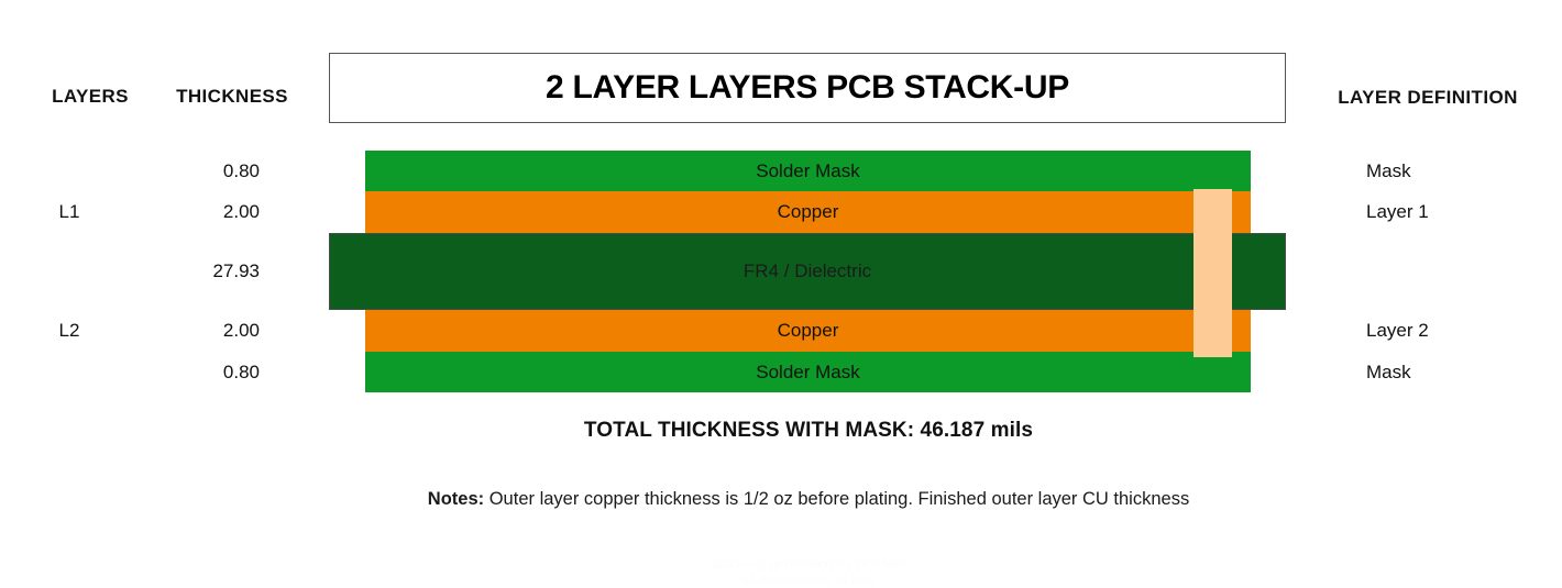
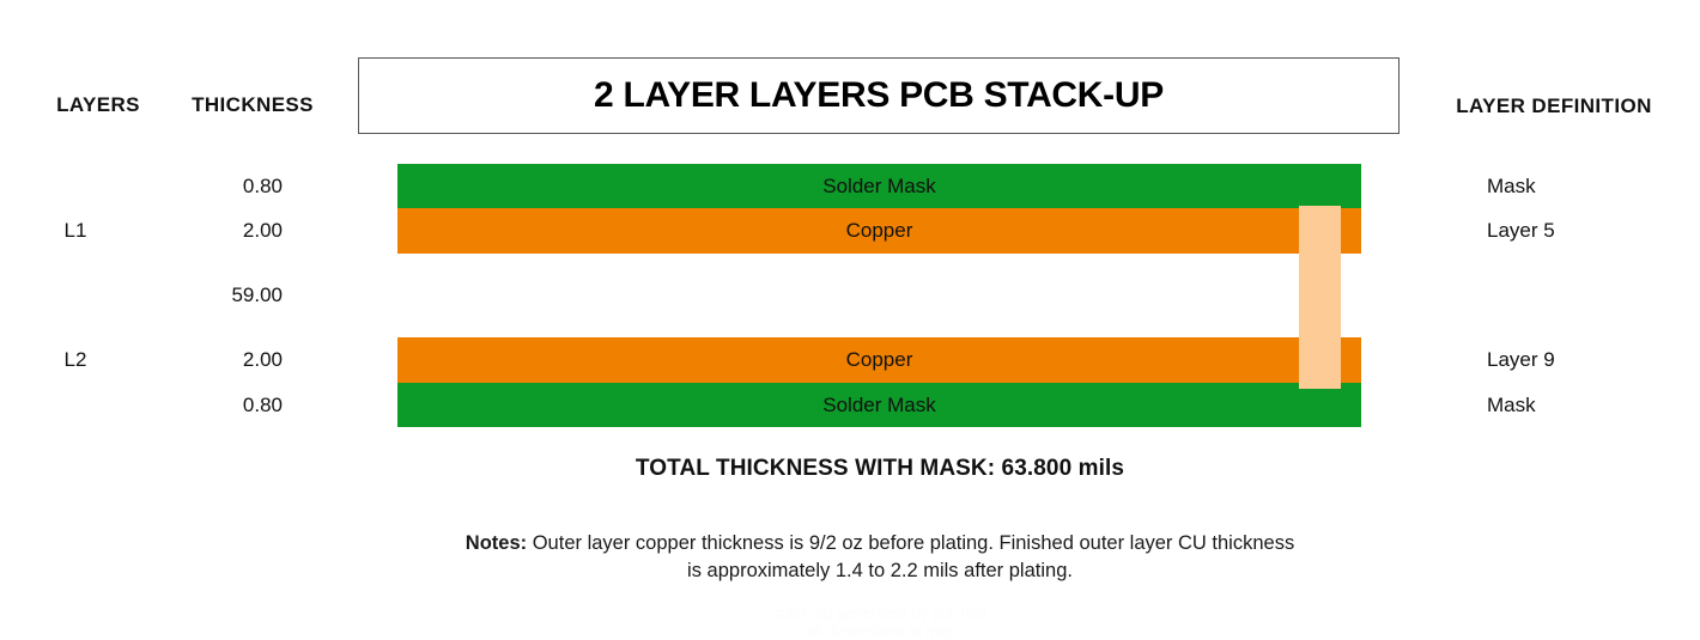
  LAYERS
  THICKNESS
  LAYER DEFINITION
  2 LAYER LAYERS PCB STACK-UP
  Solder Mask
  0.80
  Mask
  Copper
  2.00
  L1
- Layer 1
+ Layer 5
- FR4 / Dielectric
- 27.93
+ 59.00
  Copper
  2.00
  L2
- Layer 2
+ Layer 9
  Solder Mask
  0.80
  Mask
- TOTAL THICKNESS WITH MASK: 46.187 mils
+ TOTAL THICKNESS WITH MASK: 63.800 mils
- Notes: Outer layer copper thickness is 1/2 oz before plating. Finished outer layer CU thickness
+ Notes: Outer layer copper thickness is 9/2 oz before plating. Finished outer layer CU thickness
+ is approximately 1.4 to 2.2 mils after plating.
